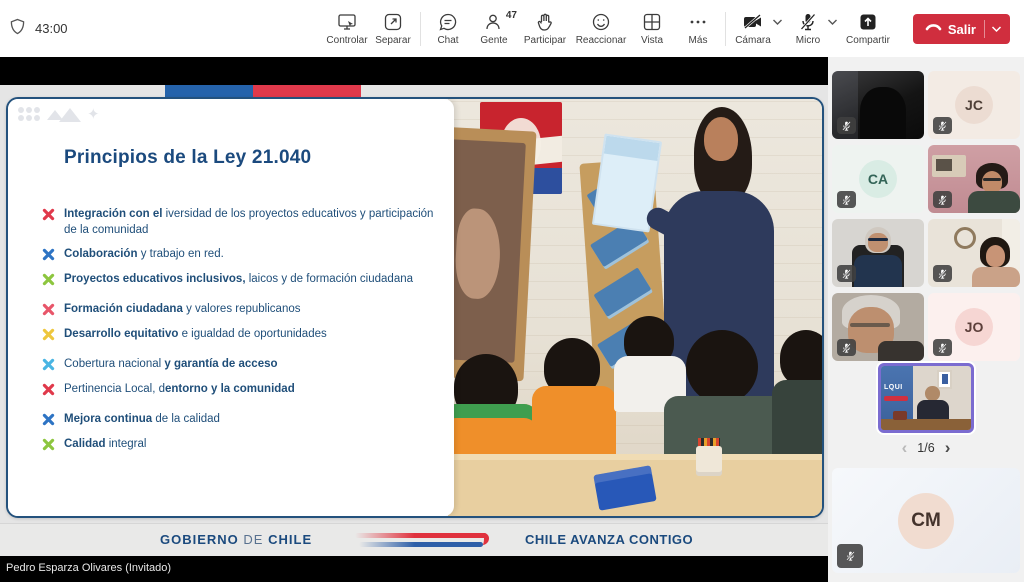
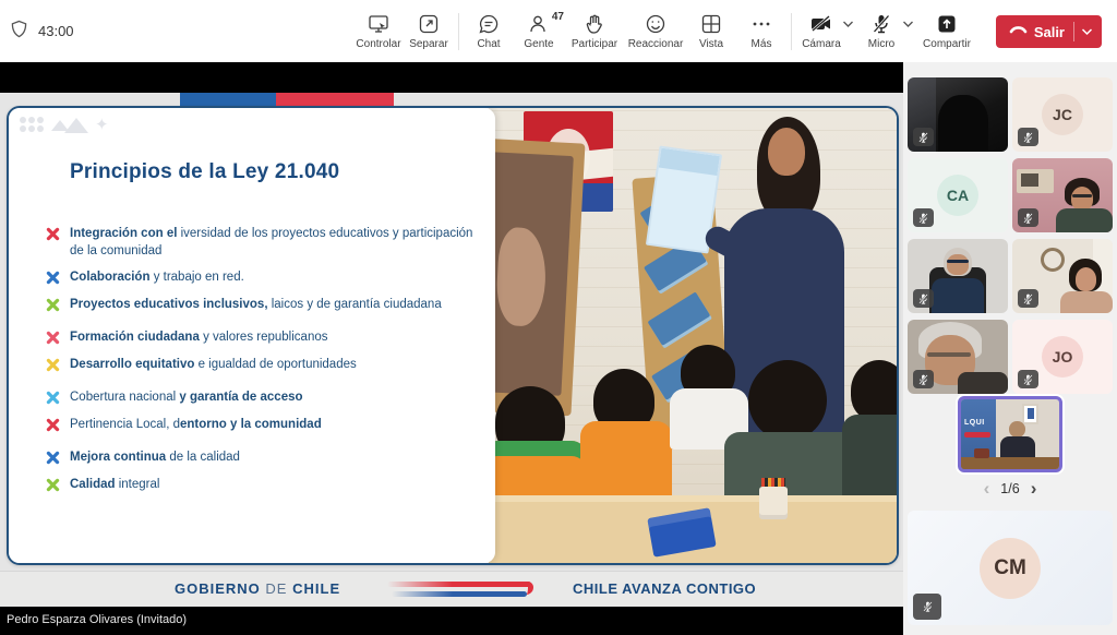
  43:00
  Controlar
  Separar
  Chat
  47
  Gente
  Participar
  Reaccionar
  Vista
  Más
  Cámara
  Micro
  Compartir
  Salir
  ✦
  Principios de la Ley 21.040
  Integración con el iversidad de los proyectos educativos y participación de la comunidad
  Colaboración y trabajo en red.
- Proyectos educativos inclusivos, laicos y de formación ciudadana
+ Proyectos educativos inclusivos, laicos y de garantía ciudadana
  Formación ciudadana y valores republicanos
  Desarrollo equitativo e igualdad de oportunidades
  Cobertura nacional y garantía de acceso
  Pertinencia Local, dentorno y la comunidad
  Mejora continua de la calidad
  Calidad integral
  GOBIERNO DE CHILE
  CHILE AVANZA CONTIGO
  Pedro Esparza Olivares (Invitado)
  JC
  CA
  JO
  ‹
  1/6
  ›
  CM
